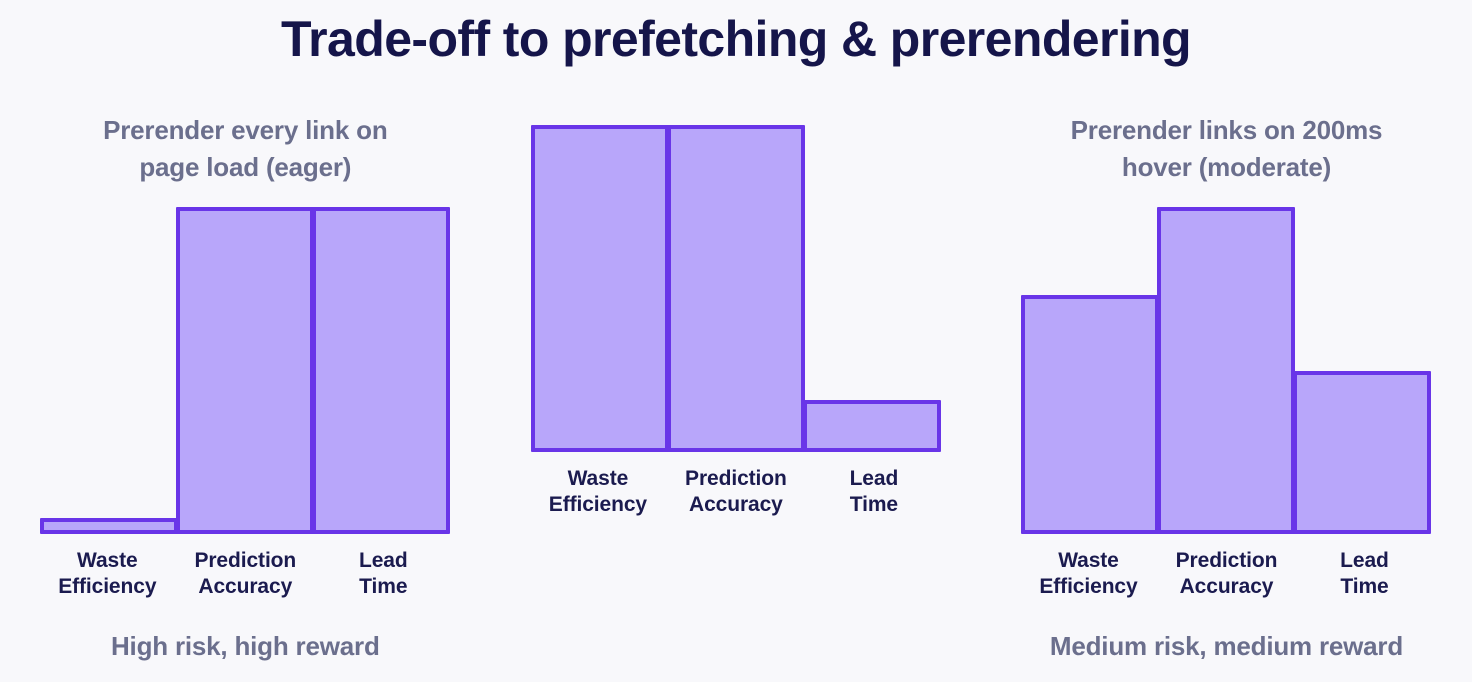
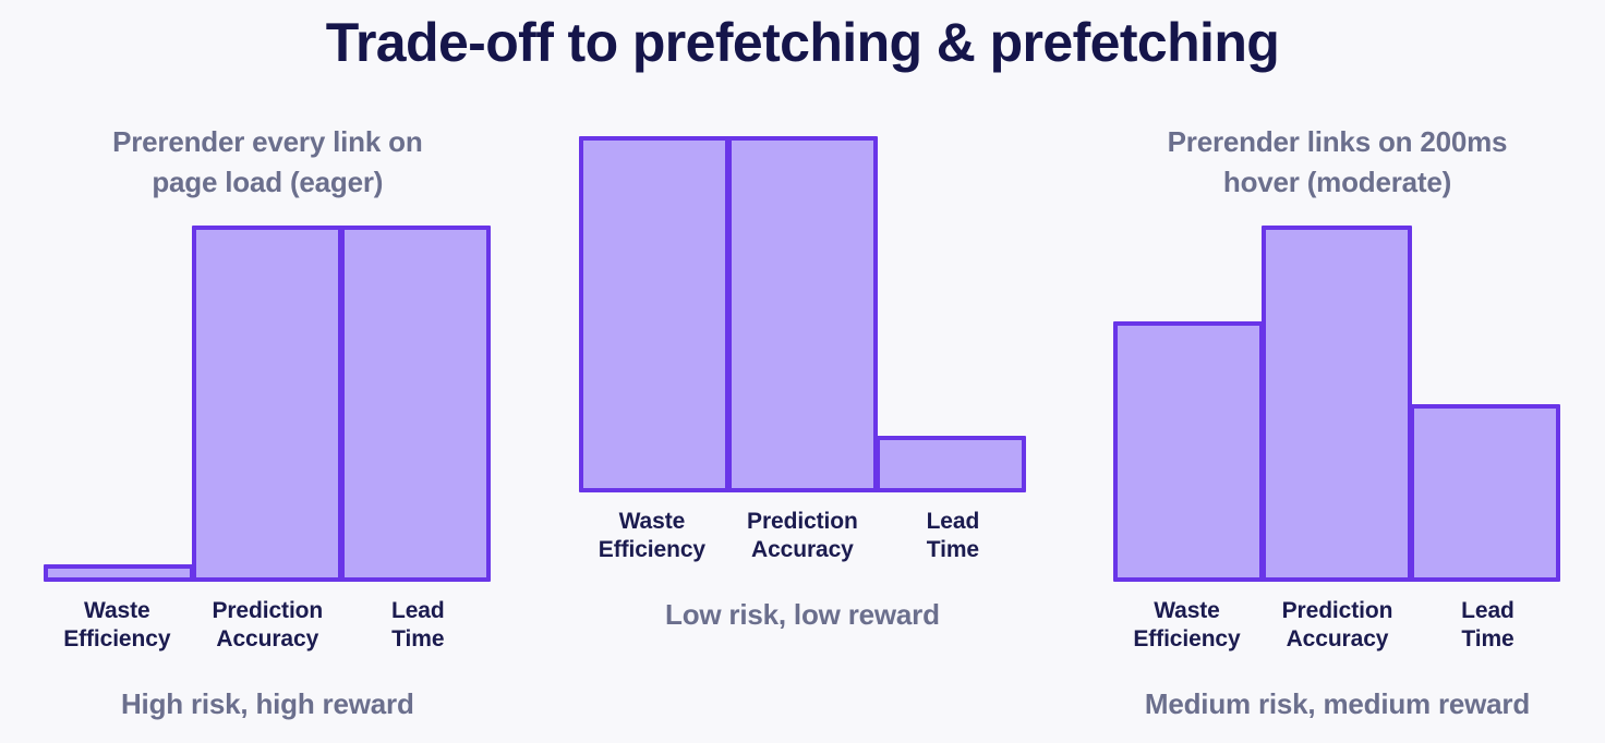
- Trade-off to prefetching & prerendering
+ Trade-off to prefetching & prefetching
  Prerender every link on
  page load (eager)
  Waste
  Efficiency
  Prediction
  Accuracy
  Lead
  Time
  High risk, high reward
  Waste
  Efficiency
  Prediction
  Accuracy
  Lead
  Time
+ Low risk, low reward
  Prerender links on 200ms
  hover (moderate)
  Waste
  Efficiency
  Prediction
  Accuracy
  Lead
  Time
  Medium risk, medium reward
